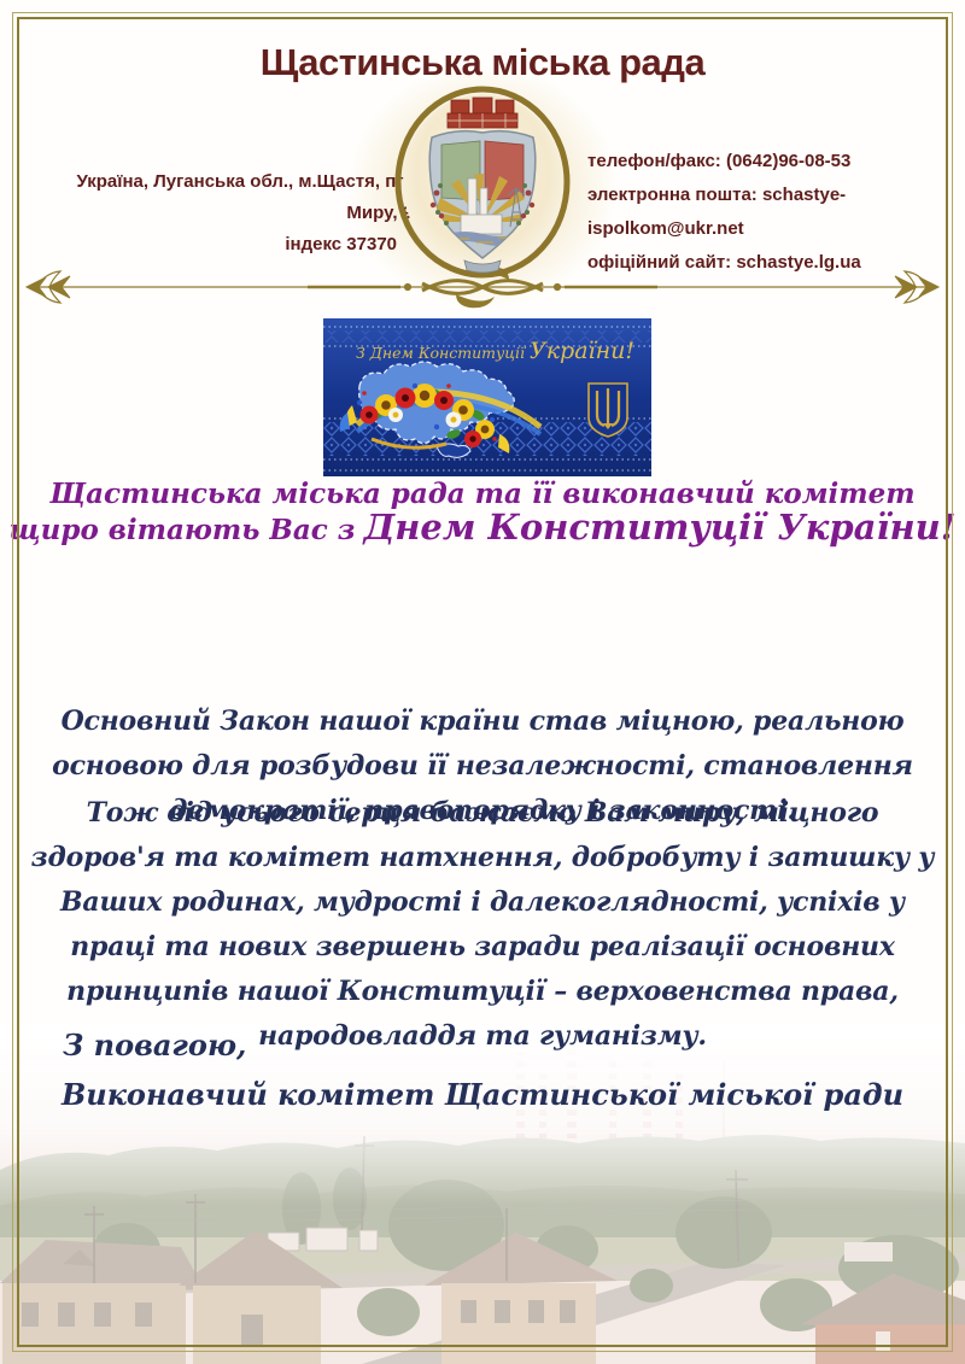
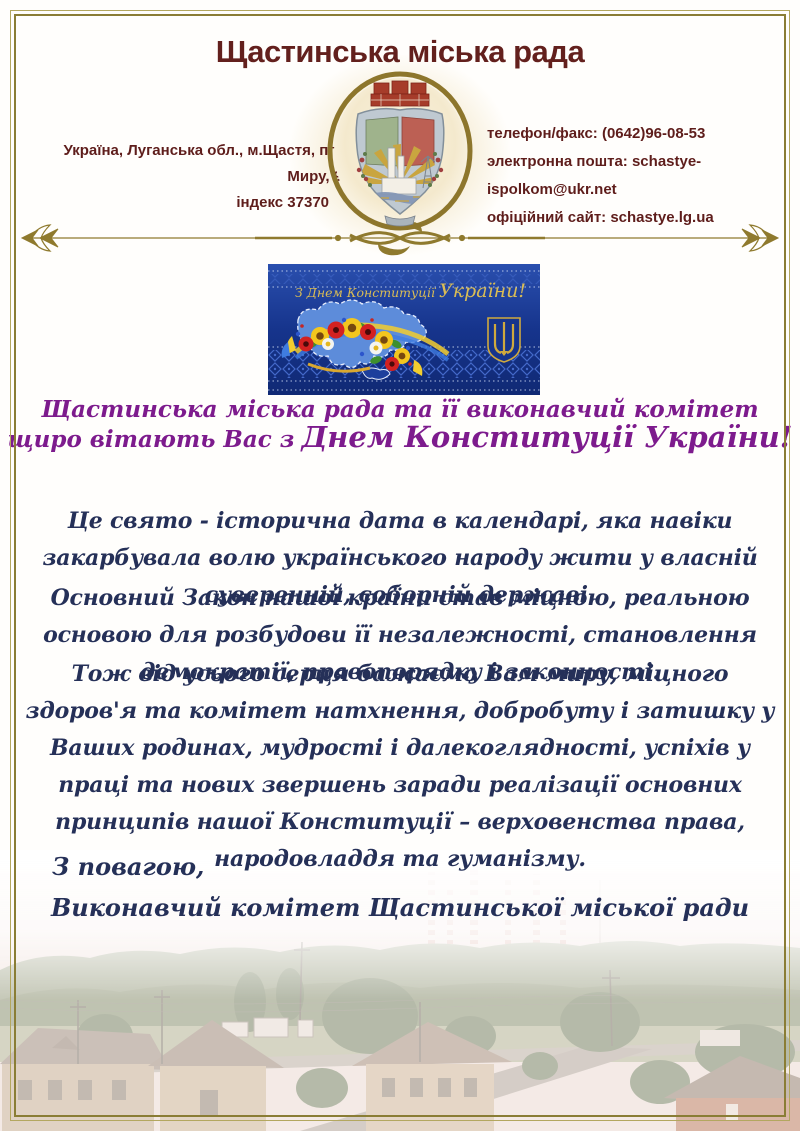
  Щастинська міська рада
  Україна, Луганська обл., м.Щастя, пл Миру, 9
  індекс 37370
  телефон/факс: (0642)96-08-53
  электронна пошта: schastye-ispolkom@ukr.net
  офіційний сайт: schastye.lg.ua
  З Днем Конституції України!
  Щастинська міська рада та її виконавчий комітет
  щиро вітають Вас з
  Днем Конституції України!
+ Це свято - історична дата в календарі, яка навіки закарбувала волю українського народу жити у власній суверенній, соборній державі.
  Основний Закон нашої країни став міцною, реальною основою для розбудови її незалежності, становлення демократії, правопорядку і законності.
  Тож від усього серця бажаємо Вам миру, міцного здоров'я та комітет натхнення, добробуту і затишку у Ваших родинах, мудрості і далекоглядності, успіхів у праці та нових звершень заради реалізації основних принципів нашої Конституції – верховенства права, народовладдя та гуманізму.
  З повагою,
  Виконавчий комітет Щастинської міської ради
